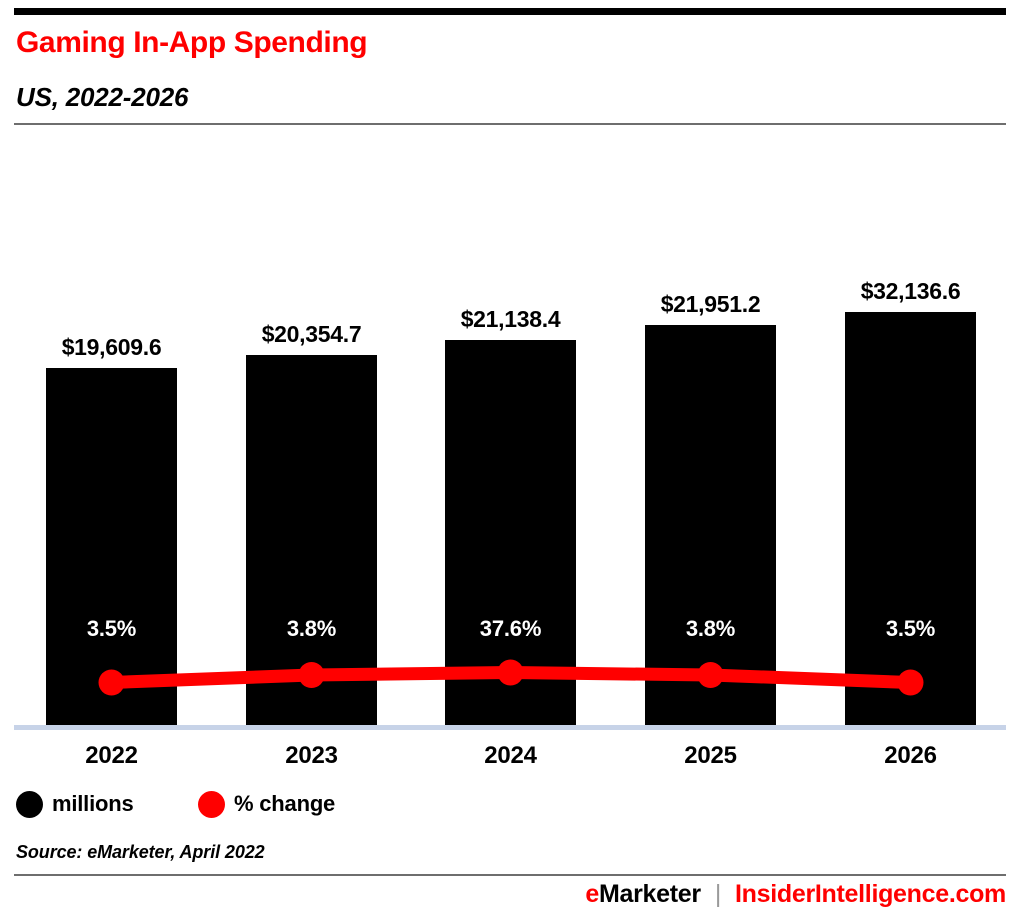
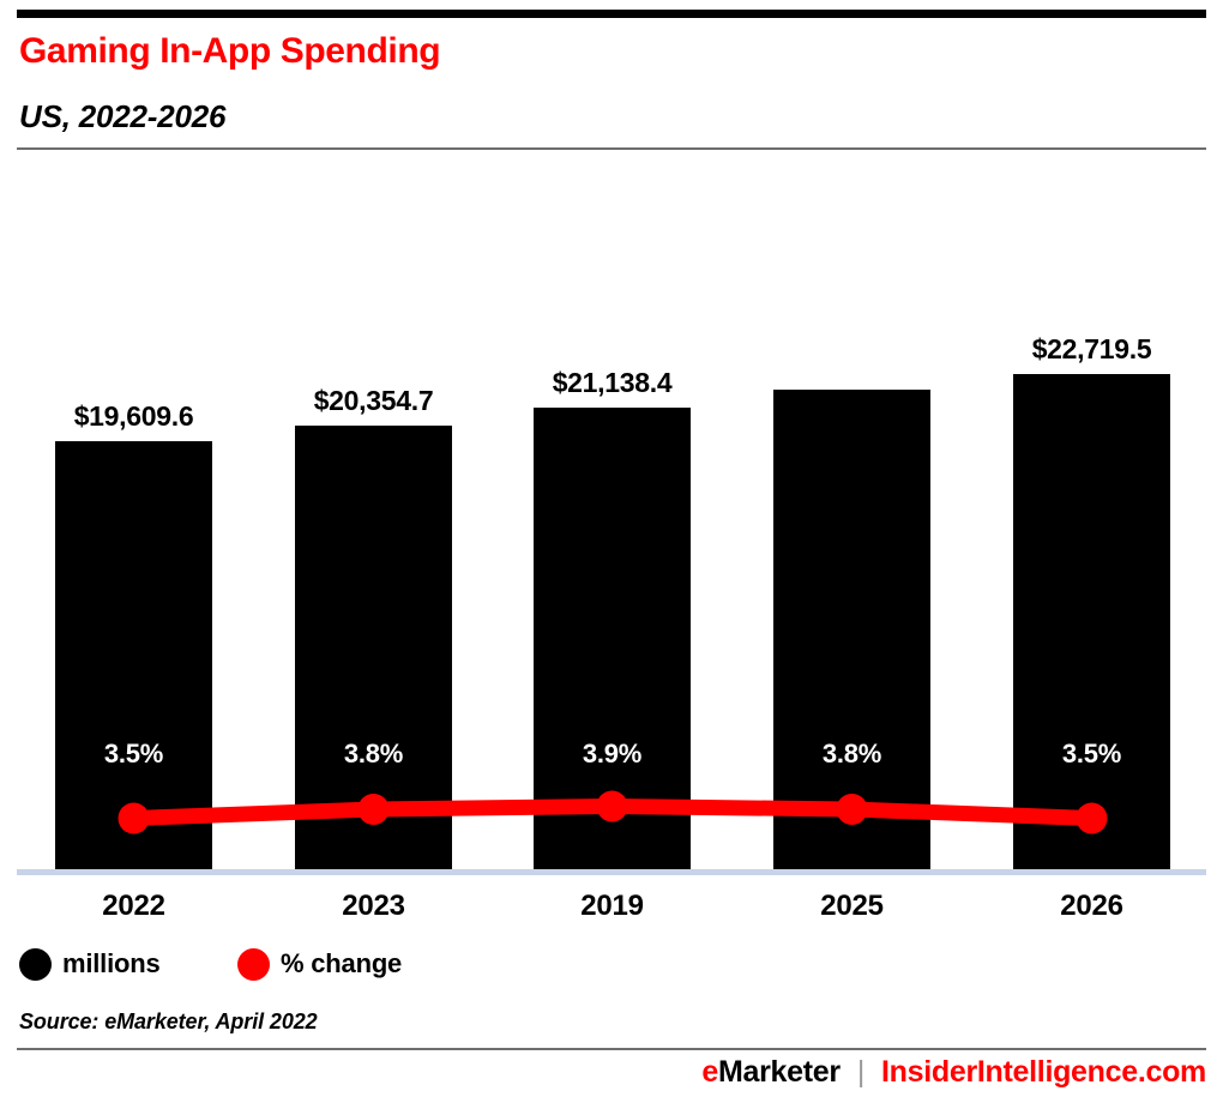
  Gaming In-App Spending
  US, 2022-2026
  $19,609.6
  3.5%
  $20,354.7
  3.8%
  $21,138.4
- 37.6%
+ 3.9%
- $21,951.2
  3.8%
- $32,136.6
+ $22,719.5
  3.5%
  2022
  2023
- 2024
+ 2019
  2025
  2026
  millions
  % change
  Source: eMarketer, April 2022
  e
  Marketer
  |
  InsiderIntelligence.com
